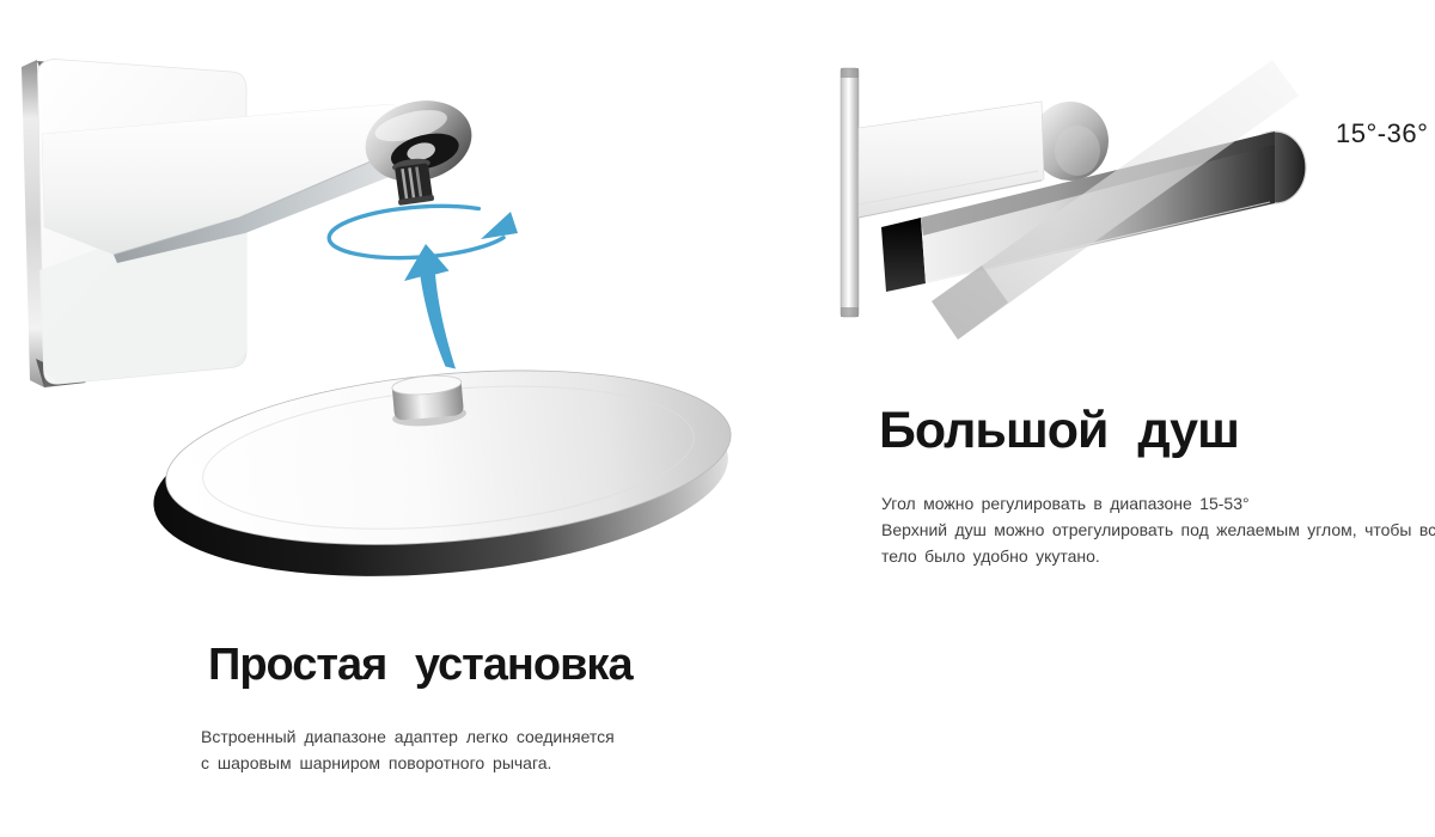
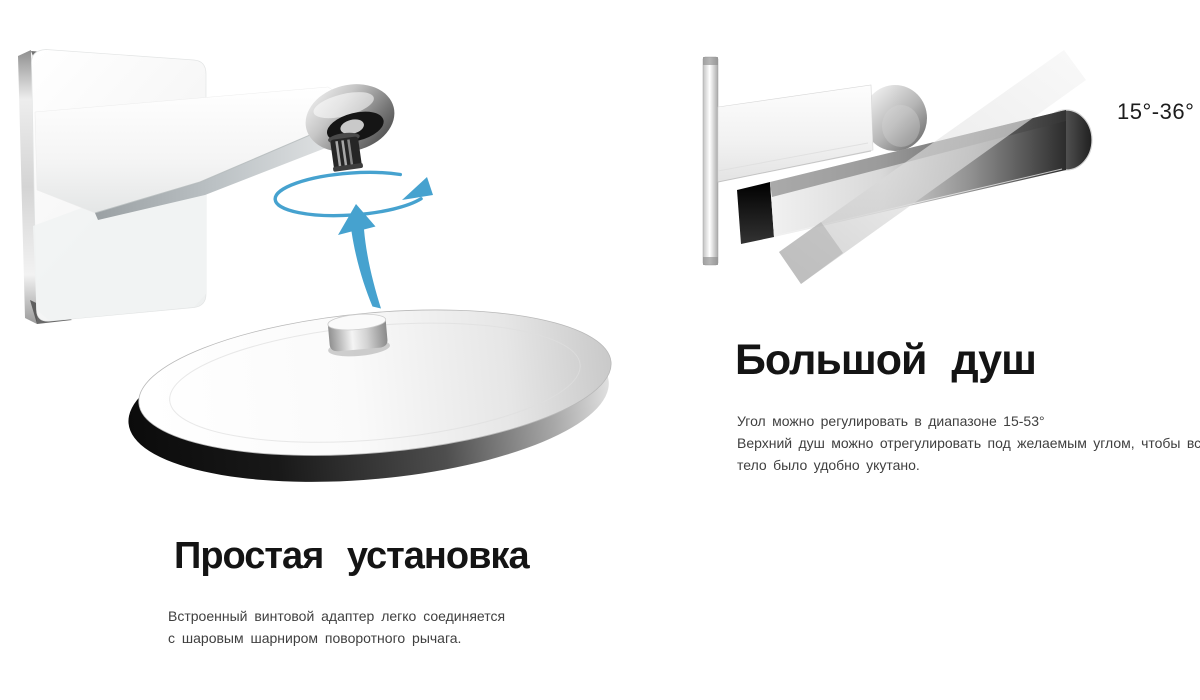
  Простая установка
- Встроенный диапазоне адаптер легко соединяется
+ Встроенный винтовой адаптер легко соединяется
  с шаровым шарниром поворотного рычага.
  15°-36°
  Большой душ
  Угол можно регулировать в диапазоне 15-53°
  Верхний душ можно отрегулировать под желаемым углом, чтобы вс
  тело было удобно укутано.
